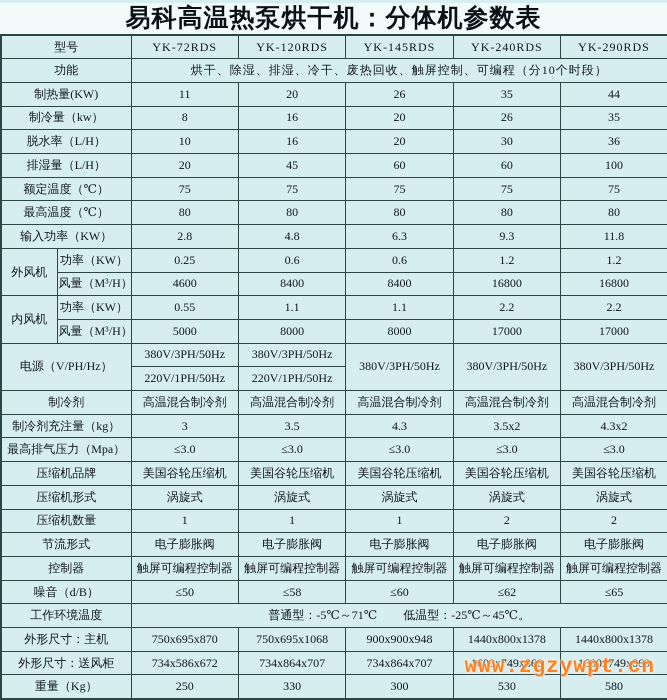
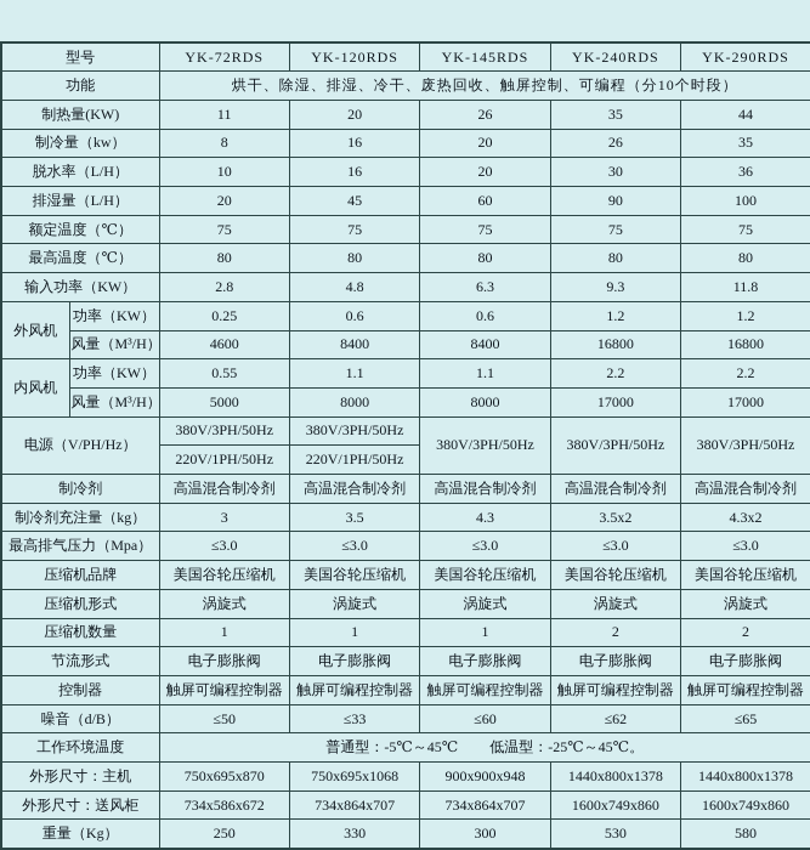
- 易科高温热泵烘干机：分体机参数表
  型号	YK-72RDS	YK-120RDS	YK-145RDS	YK-240RDS	YK-290RDS
  功能	烘干、除湿、排湿、冷干、废热回收、触屏控制、可编程（分10个时段）
  制热量(KW)	11	20	26	35	44
  制冷量（kw）	8	16	20	26	35
  脱水率（L/H）	10	16	20	30	36
- 排湿量（L/H）	20	45	60	60	100
+ 排湿量（L/H）	20	45	60	90	100
  额定温度（℃）	75	75	75	75	75
  最高温度（℃）	80	80	80	80	80
  输入功率（KW）	2.8	4.8	6.3	9.3	11.8
  外风机	功率（KW）	0.25	0.6	0.6	1.2	1.2
  风量（M³/H）	4600	8400	8400	16800	16800
  内风机	功率（KW）	0.55	1.1	1.1	2.2	2.2
  风量（M³/H）	5000	8000	8000	17000	17000
  电源（V/PH/Hz）	380V/3PH/50Hz	380V/3PH/50Hz	380V/3PH/50Hz	380V/3PH/50Hz	380V/3PH/50Hz
  220V/1PH/50Hz	220V/1PH/50Hz
  制冷剂	高温混合制冷剂	高温混合制冷剂	高温混合制冷剂	高温混合制冷剂	高温混合制冷剂
  制冷剂充注量（kg）	3	3.5	4.3	3.5x2	4.3x2
  最高排气压力（Mpa）	≤3.0	≤3.0	≤3.0	≤3.0	≤3.0
  压缩机品牌	美国谷轮压缩机	美国谷轮压缩机	美国谷轮压缩机	美国谷轮压缩机	美国谷轮压缩机
  压缩机形式	涡旋式	涡旋式	涡旋式	涡旋式	涡旋式
  压缩机数量	1	1	1	2	2
  节流形式	电子膨胀阀	电子膨胀阀	电子膨胀阀	电子膨胀阀	电子膨胀阀
  控制器	触屏可编程控制器	触屏可编程控制器	触屏可编程控制器	触屏可编程控制器	触屏可编程控制器
- 噪音（d/B）	≤50	≤58	≤60	≤62	≤65
+ 噪音（d/B）	≤50	≤33	≤60	≤62	≤65
- 工作环境温度	普通型：-5℃～71℃ 低温型：-25℃～45℃。
+ 工作环境温度	普通型：-5℃～45℃ 低温型：-25℃～45℃。
  外形尺寸：主机	750x695x870	750x695x1068	900x900x948	1440x800x1378	1440x800x1378
  外形尺寸：送风柜	734x586x672	734x864x707	734x864x707	1600x749x860	1600x749x860
  重量（Kg）	250	330	300	530	580
- www.zgzywpt.cn
